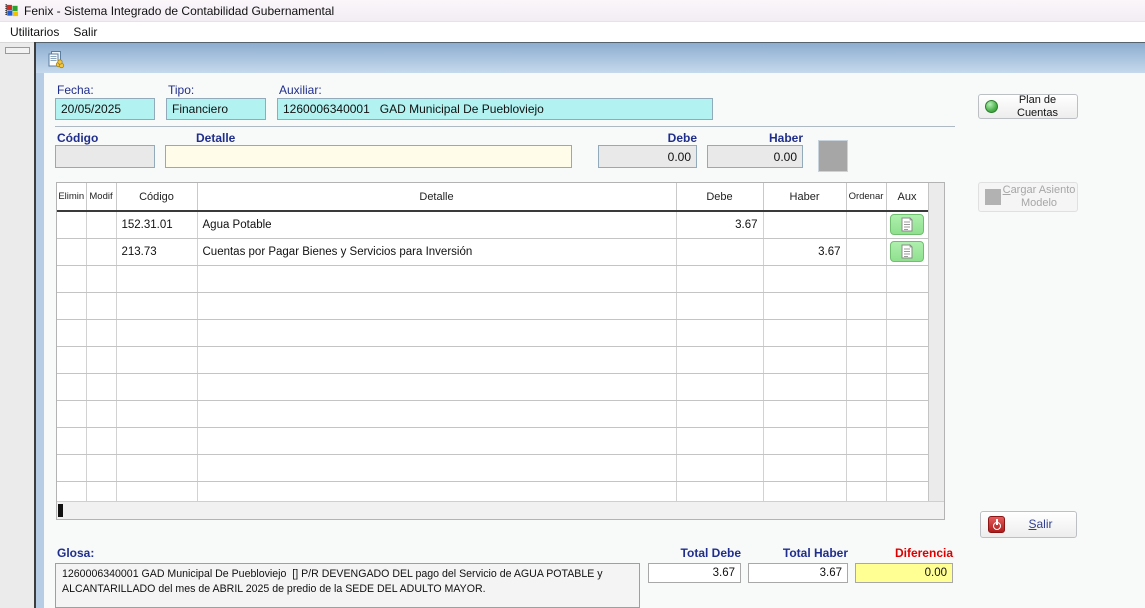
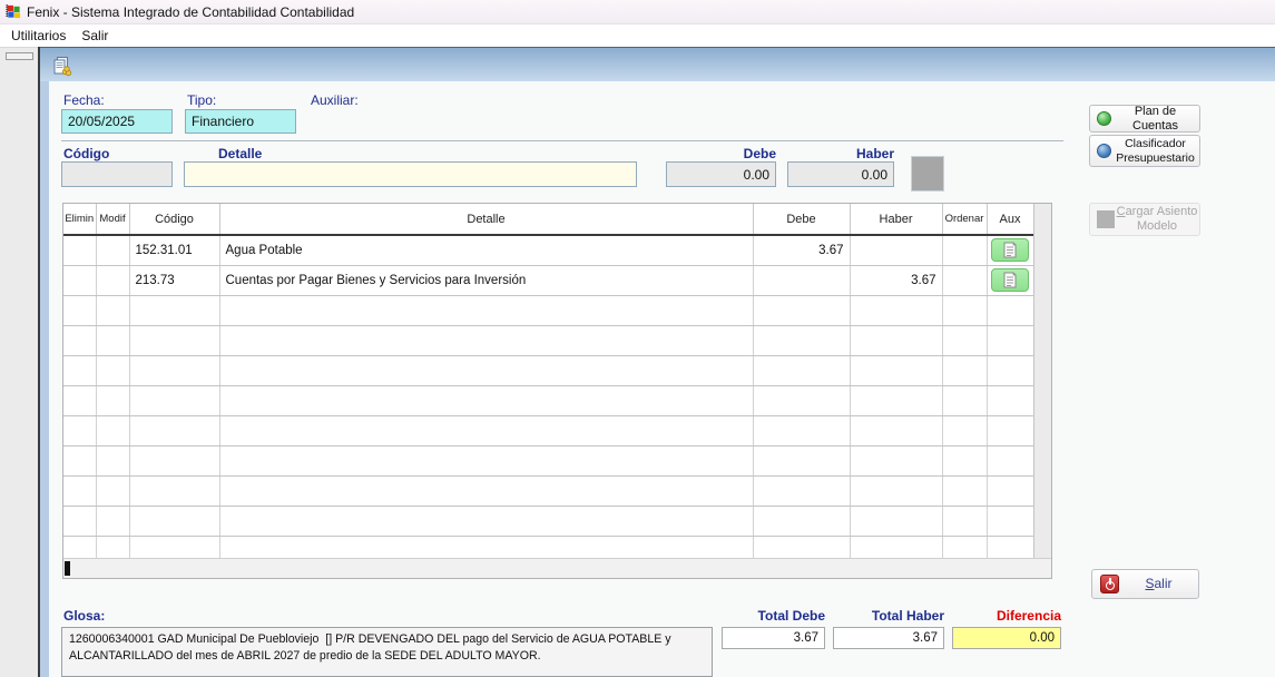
- Fenix - Sistema Integrado de Contabilidad Gubernamental
+ Fenix - Sistema Integrado de Contabilidad Contabilidad
  Utilitarios
  Salir
  Fecha:
  20/05/2025
  Tipo:
  Financiero
  Auxiliar:
- 1260006340001 GAD Municipal De Puebloviejo
  Código
  Detalle
  Debe
  Haber
  0.00
  0.00
  Elimin	Modif	Código	Detalle	Debe	Haber	Ordenar	Aux
  		152.31.01	Agua Potable	3.67
  		213.73	Cuentas por Pagar Bienes y Servicios para Inversión		3.67
  Glosa:
- 1260006340001 GAD Municipal De Puebloviejo [] P/R DEVENGADO DEL pago del Servicio de AGUA POTABLE y ALCANTARILLADO del mes de ABRIL 2025 de predio de la SEDE DEL ADULTO MAYOR.
+ 1260006340001 GAD Municipal De Puebloviejo [] P/R DEVENGADO DEL pago del Servicio de AGUA POTABLE y ALCANTARILLADO del mes de ABRIL 2027 de predio de la SEDE DEL ADULTO MAYOR.
  Total Debe
  3.67
  Total Haber
  3.67
  Diferencia
  0.00
  Plan de Cuentas
+ Clasificador
+ Presupuestario
  Cargar Asiento
  Modelo
  Salir
